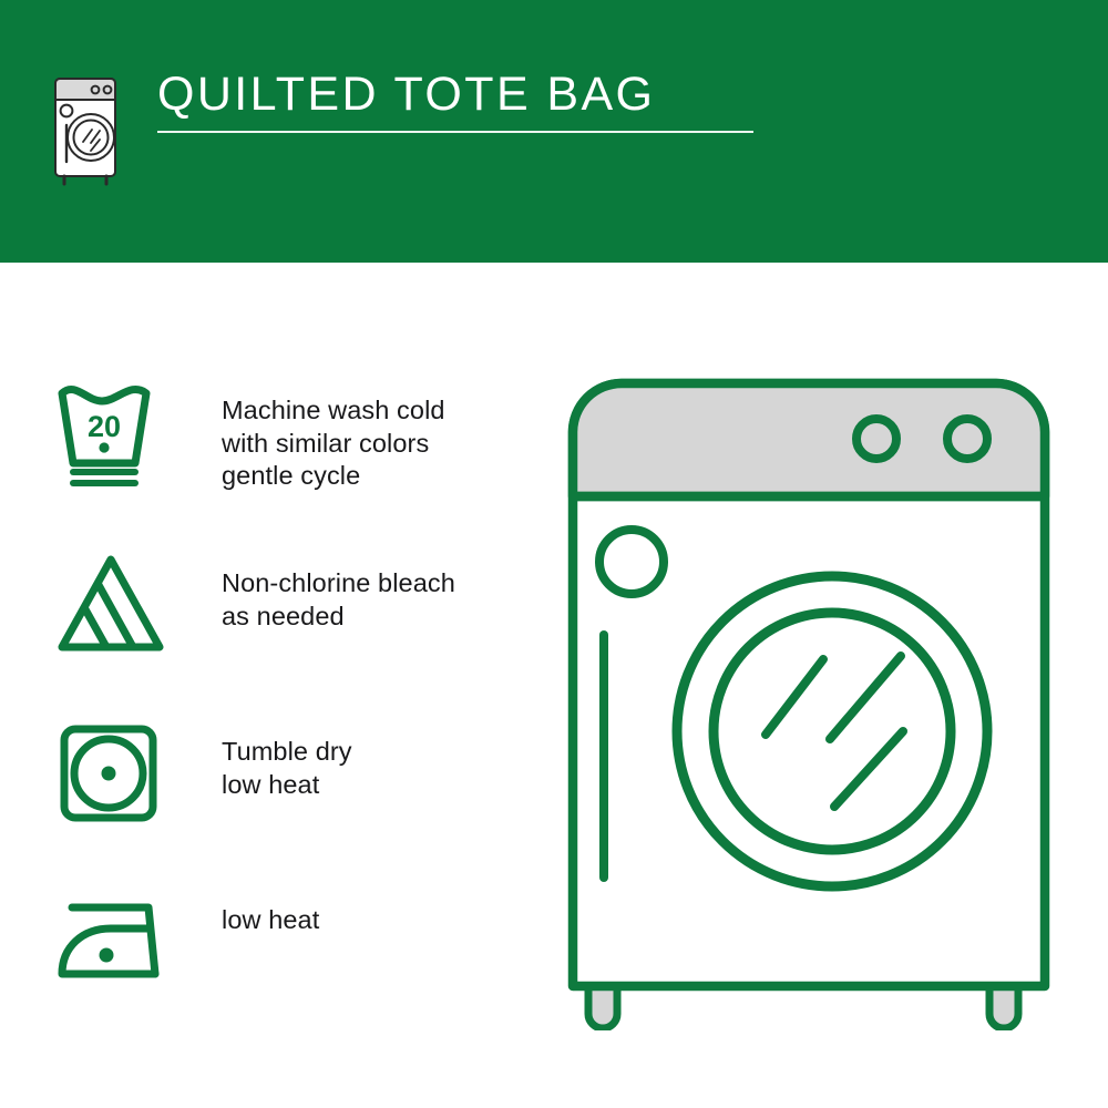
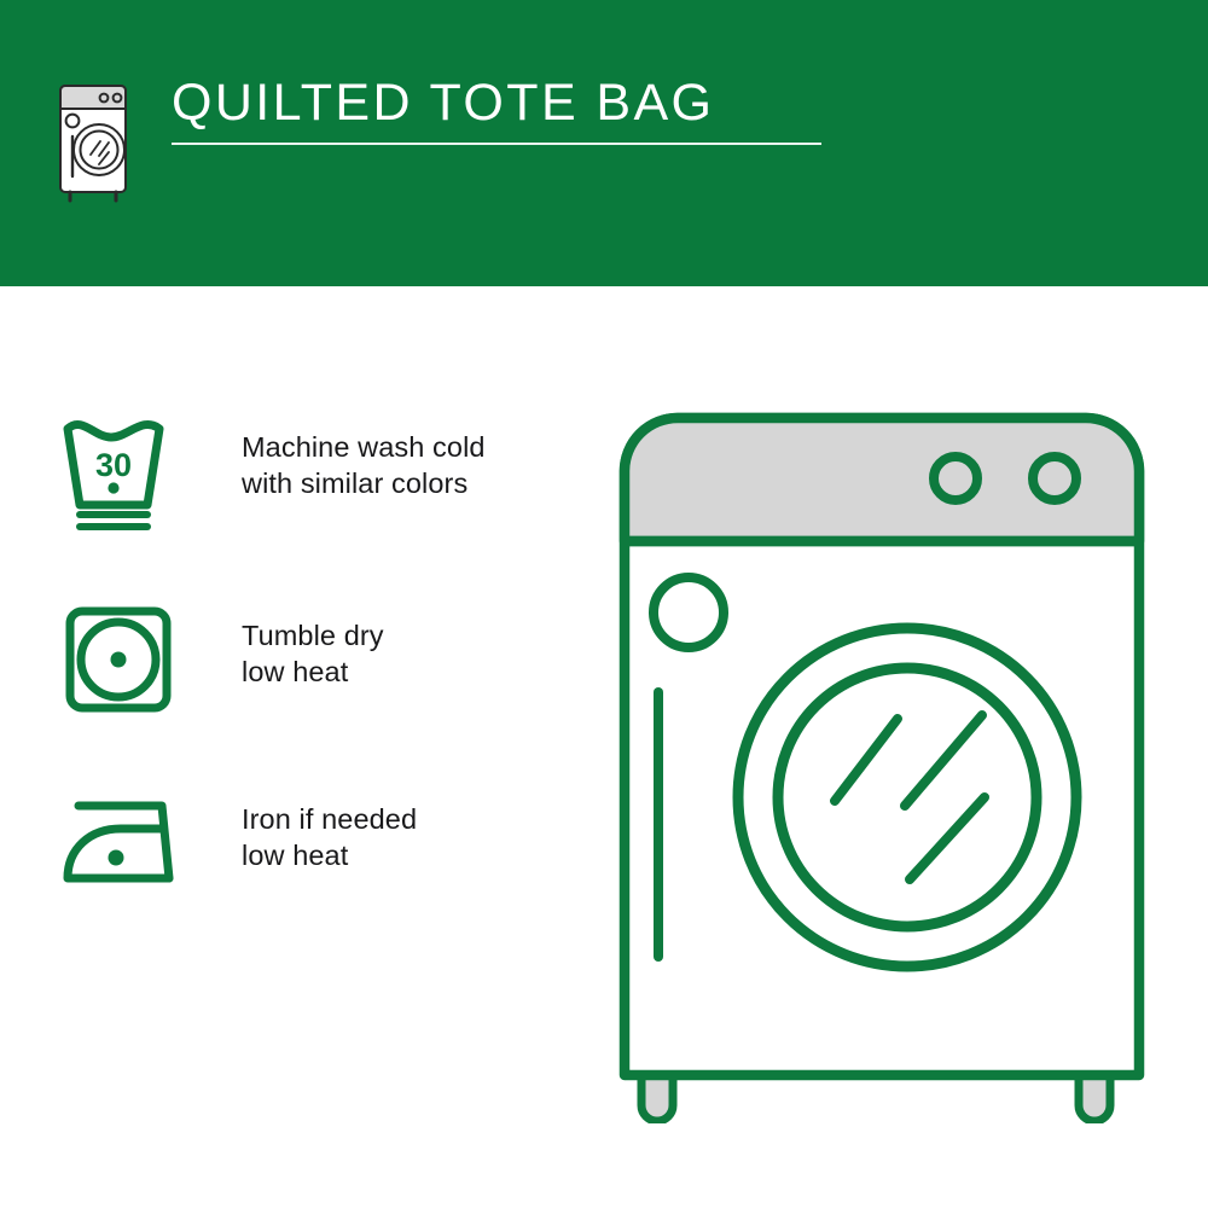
  QUILTED TOTE BAG
- 20
+ 30
  Machine wash cold
  with similar colors
- gentle cycle
- Non-chlorine bleach
- as needed
  Tumble dry
  low heat
+ Iron if needed
  low heat
